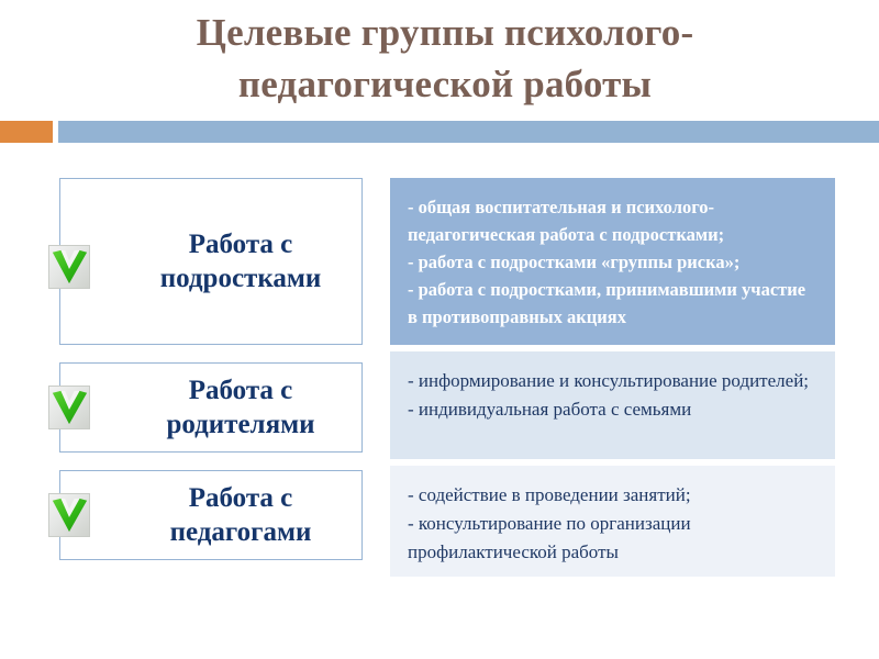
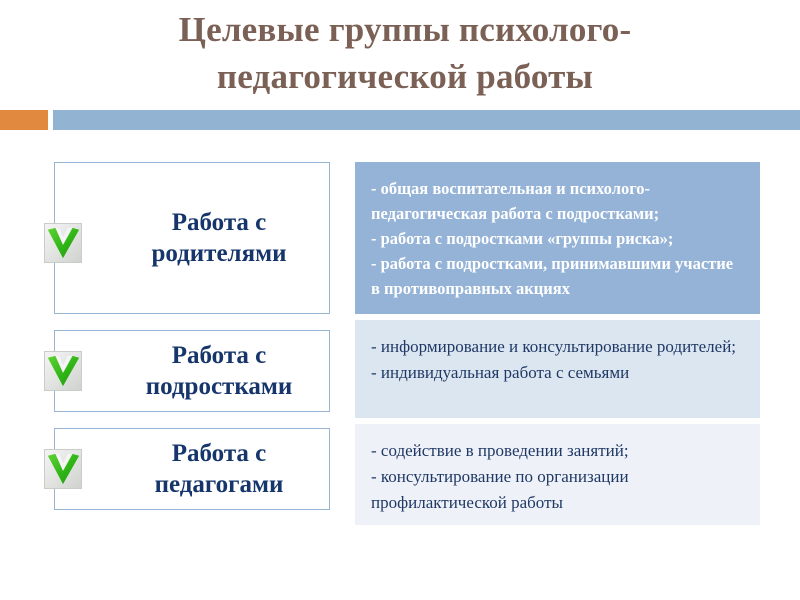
  Целевые группы психолого-педагогической работы
- Работа с подростками
+ Работа с родителями
  - общая воспитательная и психолого-педагогическая работа с подростками;
  - работа с подростками «группы риска»;
  - работа с подростками, принимавшими участие в противоправных акциях
- Работа с родителями
+ Работа с подростками
  - информирование и консультирование родителей;
  - индивидуальная работа с семьями
  Работа с педагогами
  - содействие в проведении занятий;
  - консультирование по организации профилактической работы
